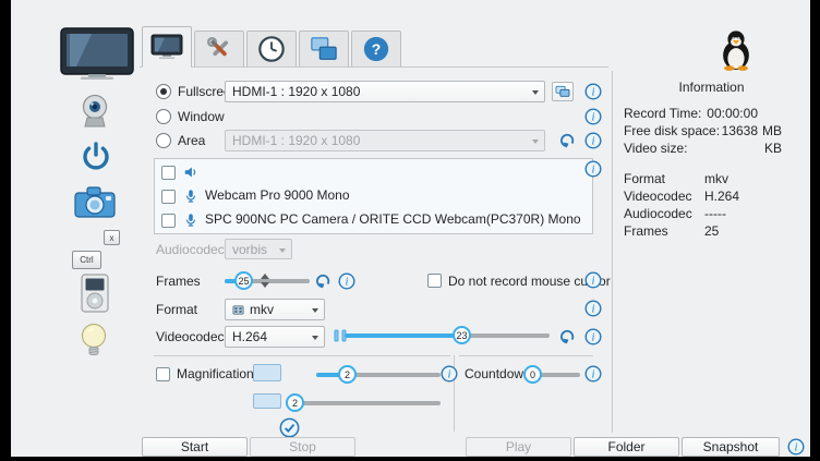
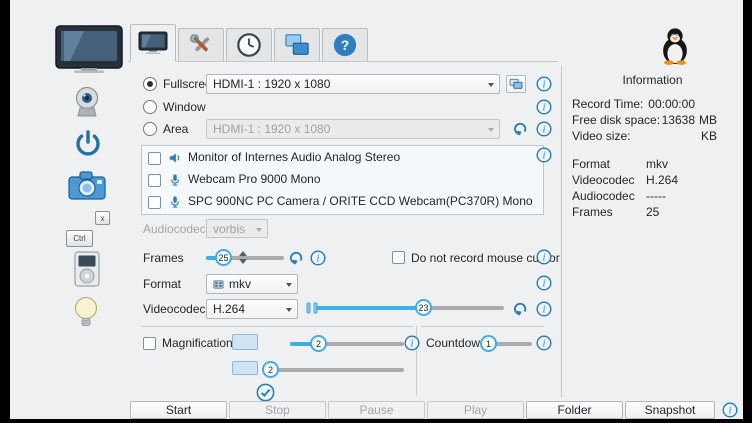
  x
  Ctrl
  ?
  Fullscre
  HDMI-1 : 1920 x 1080
  i
  Window
  i
  Area
  HDMI-1 : 1920 x 1080
  i
+ Monitor of Internes Audio Analog Stereo
  Webcam Pro 9000 Mono
  SPC 900NC PC Camera / ORITE CCD Webcam(PC370R) Mono
  i
  Audiocodec
  vorbis
  Frames
  25
  i
  Do not record mouse cuor
  i
  Format
  mkv
  i
  Videocodec
  H.264
  23
  i
  Magnification
  2
  i
  2
  Countdow
- 0
+ 1
  i
  Information
  Record Time:
  00:00:00
  Free disk space:
  13638
  MB
  Video size:
  KB
  Format
  mkv
  Videocodec
  H.264
  Audiocodec
  -----
  Frames
  25
  Start
  Stop
+ Pause
  Play
  Folder
  Snapshot
  i
